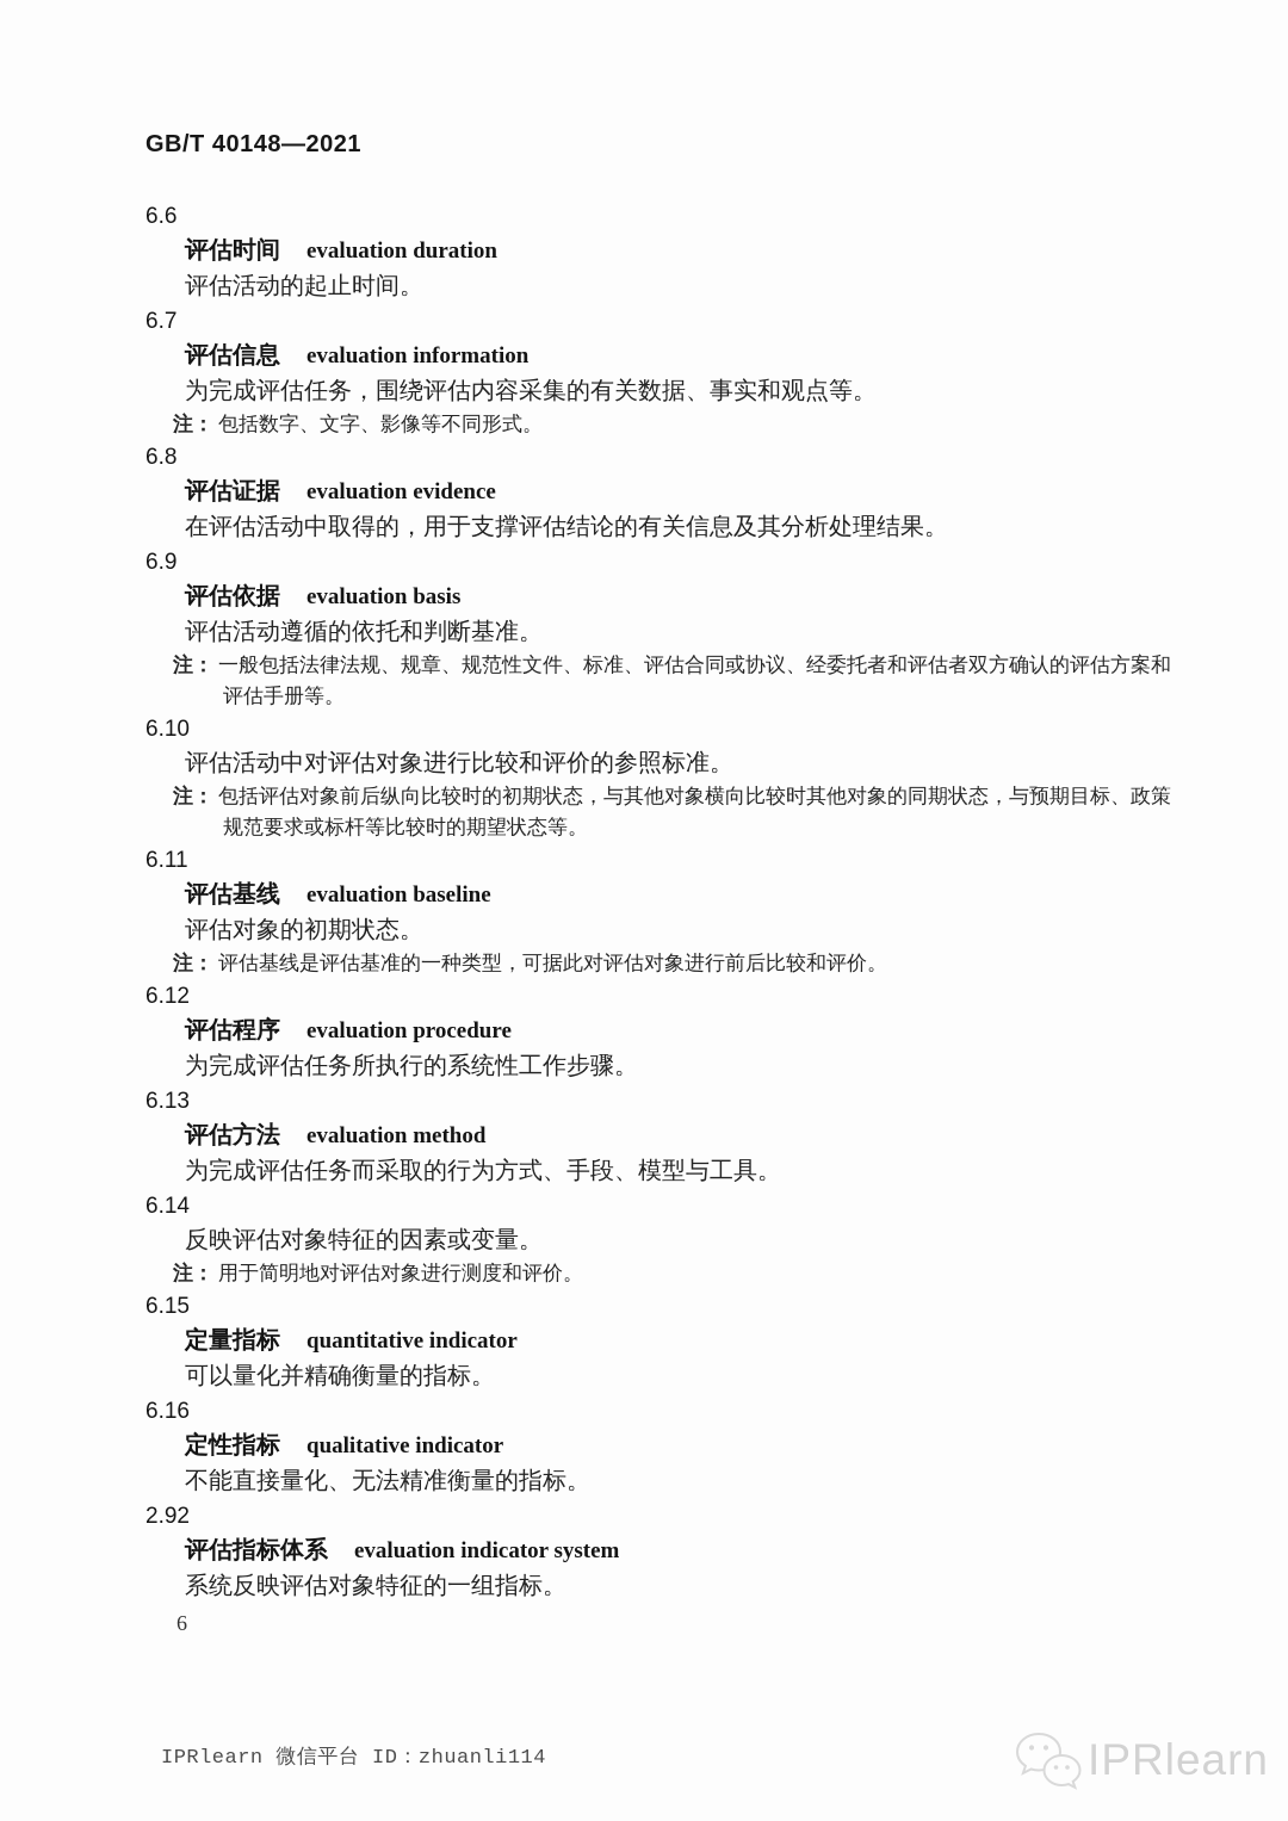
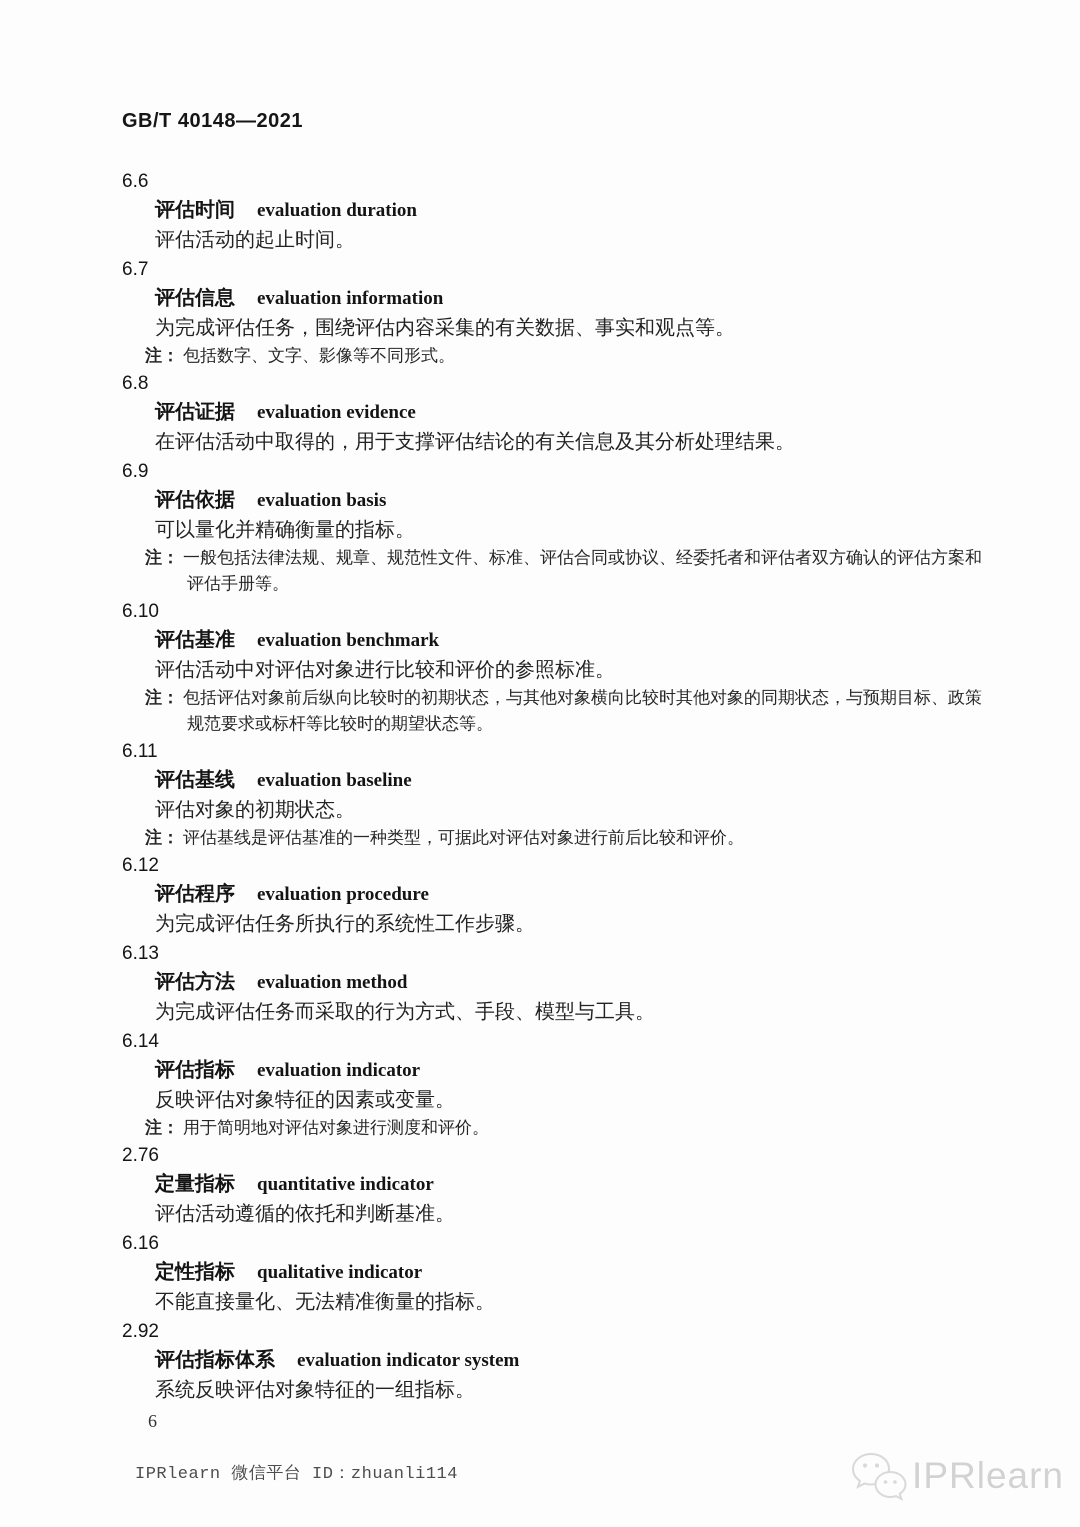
  GB/T 40148—2021
  6.6
  评估时间 evaluation duration
  评估活动的起止时间。
  6.7
  评估信息 evaluation information
  为完成评估任务，围绕评估内容采集的有关数据、事实和观点等。
  注： 包括数字、文字、影像等不同形式。
  6.8
  评估证据 evaluation evidence
  在评估活动中取得的，用于支撑评估结论的有关信息及其分析处理结果。
  6.9
  评估依据 evaluation basis
- 评估活动遵循的依托和判断基准。
+ 可以量化并精确衡量的指标。
  注： 一般包括法律法规、规章、规范性文件、标准、评估合同或协议、经委托者和评估者双方确认的评估方案和评估手册等。
  6.10
+ 评估基准 evaluation benchmark
  评估活动中对评估对象进行比较和评价的参照标准。
  注： 包括评估对象前后纵向比较时的初期状态，与其他对象横向比较时其他对象的同期状态，与预期目标、政策规范要求或标杆等比较时的期望状态等。
  6.11
  评估基线 evaluation baseline
  评估对象的初期状态。
  注： 评估基线是评估基准的一种类型，可据此对评估对象进行前后比较和评价。
  6.12
  评估程序 evaluation procedure
  为完成评估任务所执行的系统性工作步骤。
  6.13
  评估方法 evaluation method
  为完成评估任务而采取的行为方式、手段、模型与工具。
  6.14
+ 评估指标 evaluation indicator
  反映评估对象特征的因素或变量。
  注： 用于简明地对评估对象进行测度和评价。
- 6.15
+ 2.76
  定量指标 quantitative indicator
- 可以量化并精确衡量的指标。
+ 评估活动遵循的依托和判断基准。
  6.16
  定性指标 qualitative indicator
  不能直接量化、无法精准衡量的指标。
  2.92
  评估指标体系 evaluation indicator system
  系统反映评估对象特征的一组指标。
  6
  IPRlearn 微信平台 ID：zhuanli114
  IPRlearn
